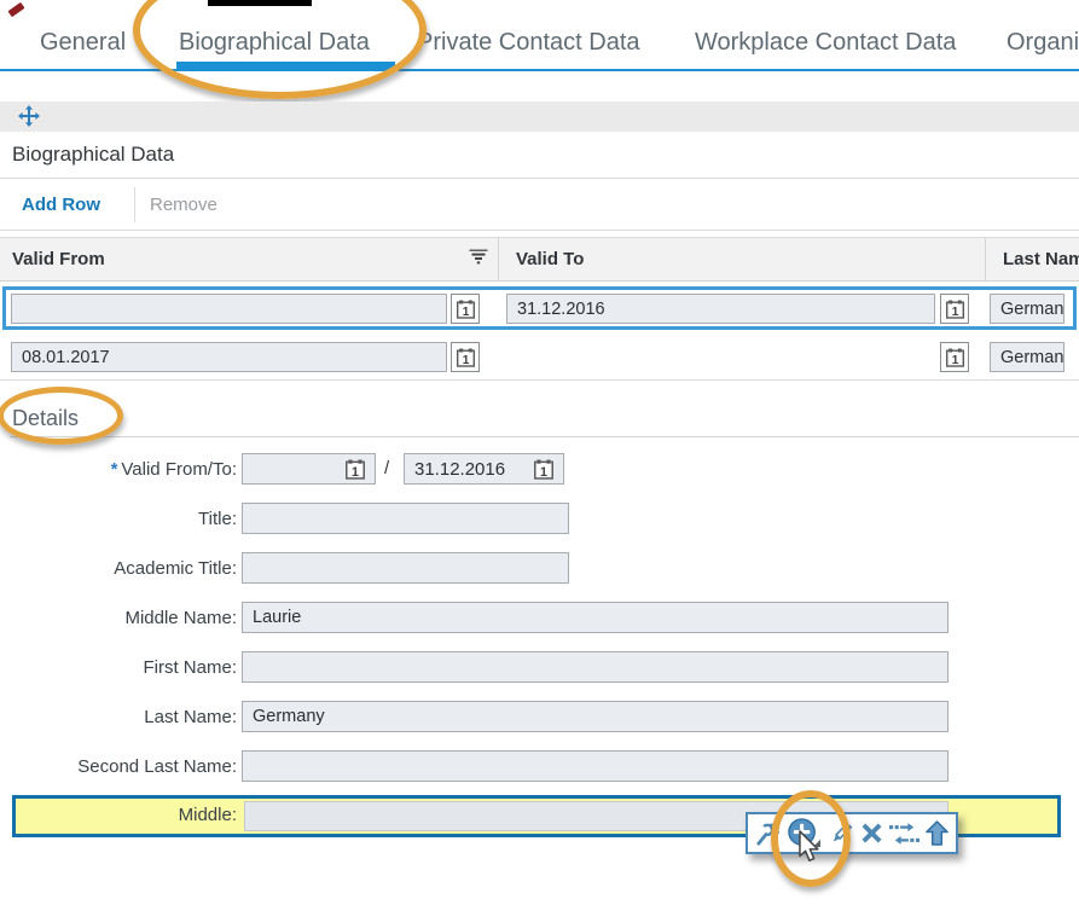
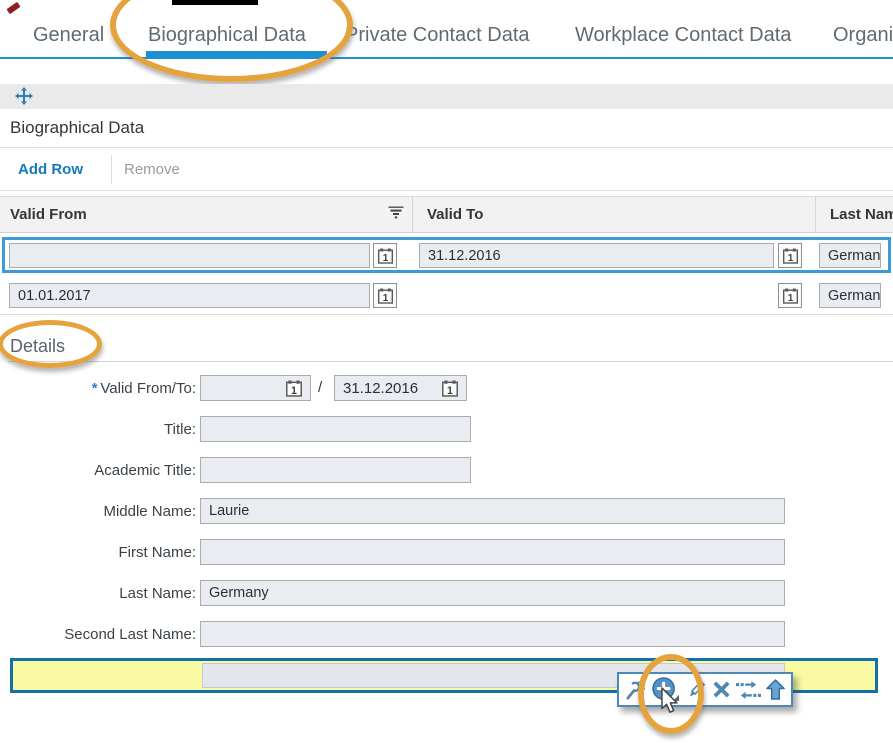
  General
  Biographical Data
  Private Contact Data
  Workplace Contact Data
  Organi
  Biographical Data
  Add Row
  Remove
  Valid From
  Valid To
  Last Nam
  1
  31.12.2016
  1
  German
- 08.01.2017
+ 01.01.2017
  1
  1
  German
  Details
  * Valid From/To:
  1
  /
  31.12.2016
  1
  Title:
  Academic Title:
  Middle Name:
  Laurie
  First Name:
  Last Name:
  Germany
  Second Last Name:
- Middle:
